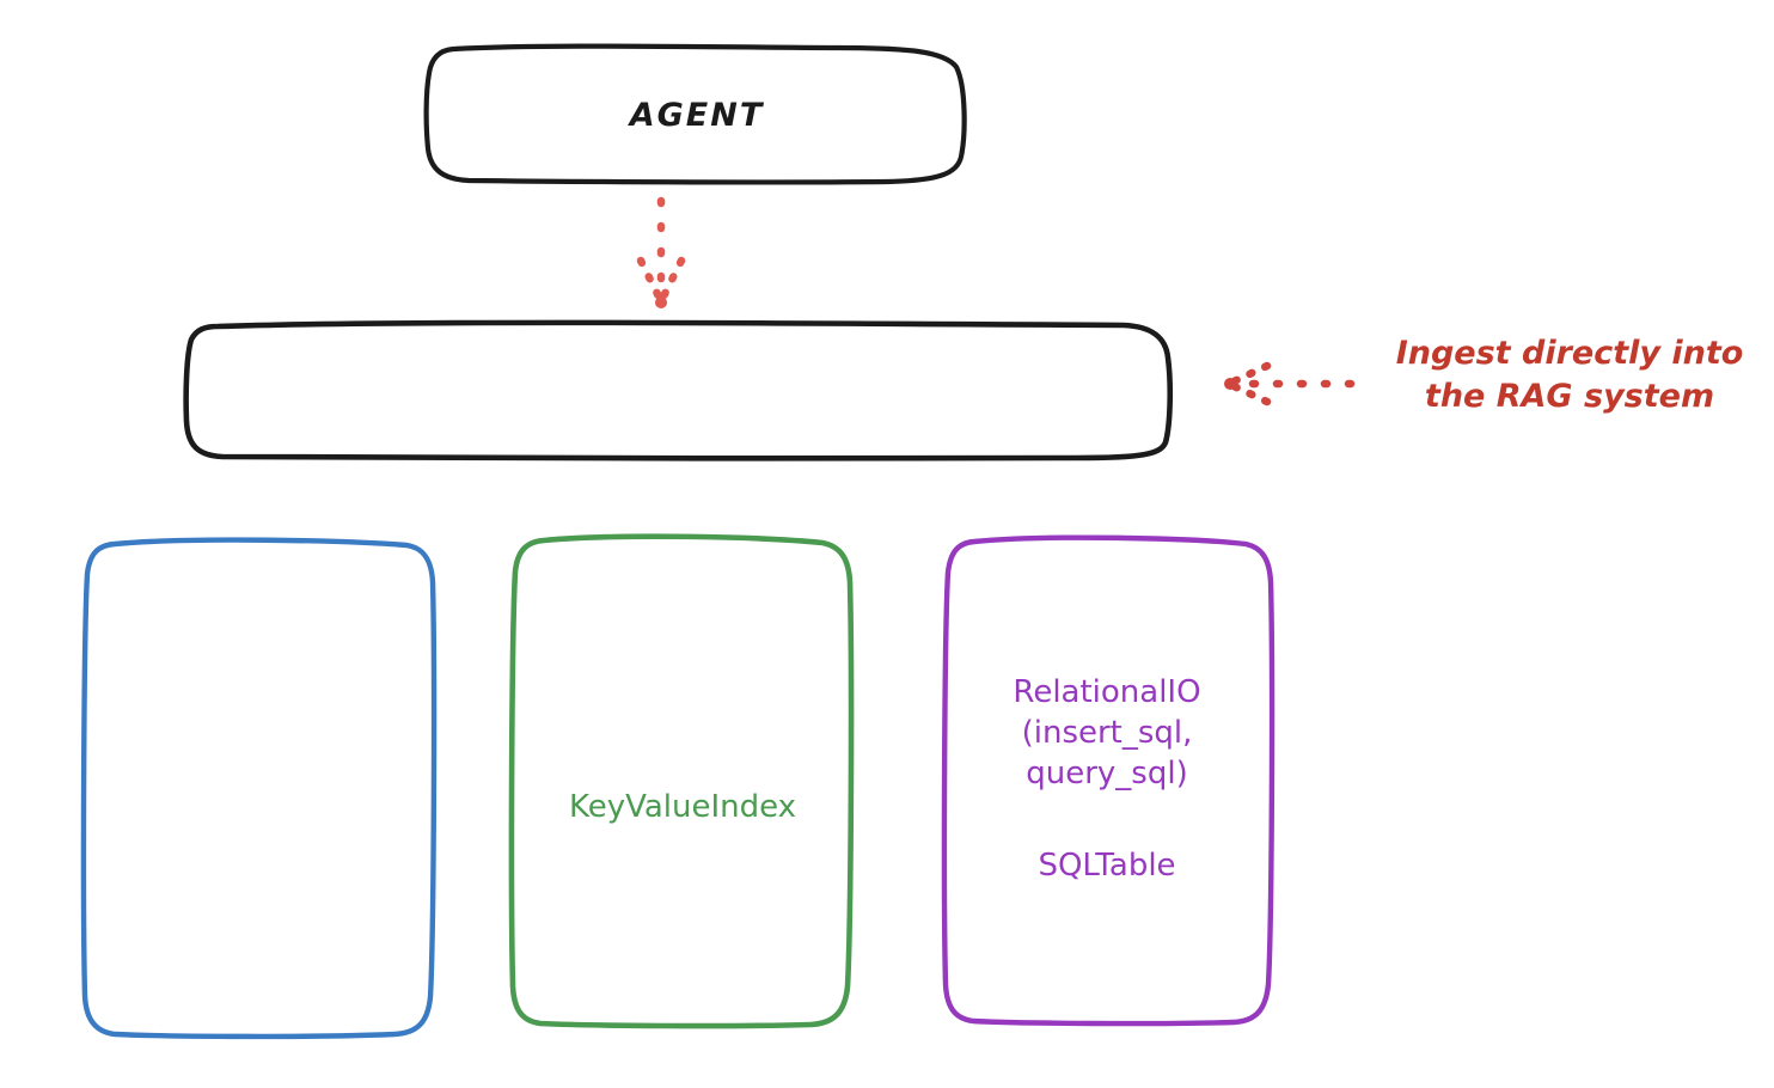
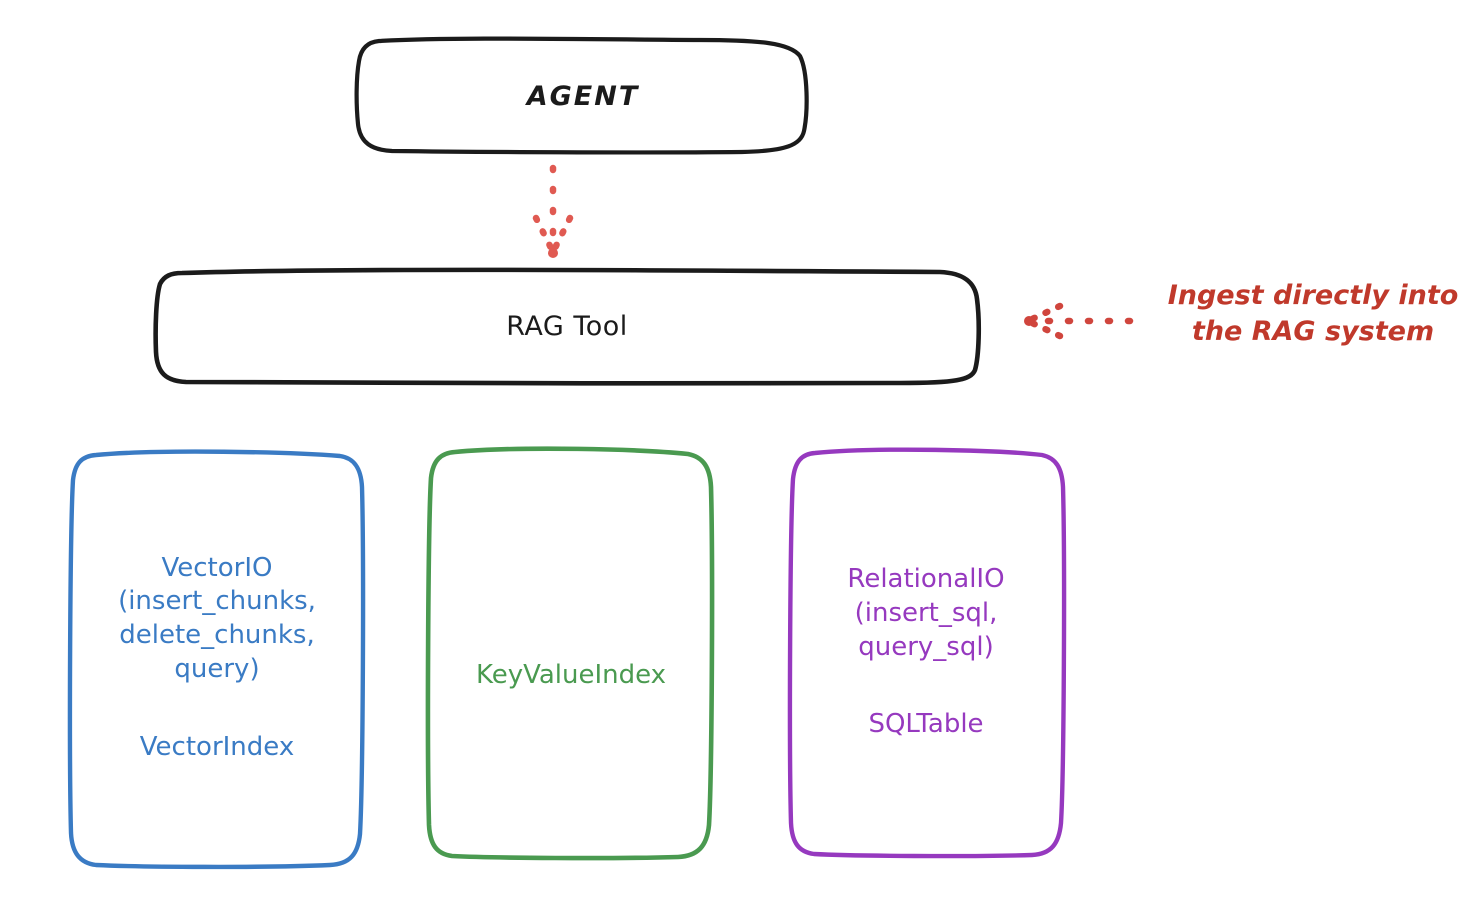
  AGENT
+ RAG Tool
+ VectorIO
+ (insert_chunks,
+ delete_chunks,
+ query)
+ VectorIndex
  KeyValueIndex
  RelationalIO
  (insert_sql,
  query_sql)
  SQLTable
  Ingest directly into
  the RAG system
